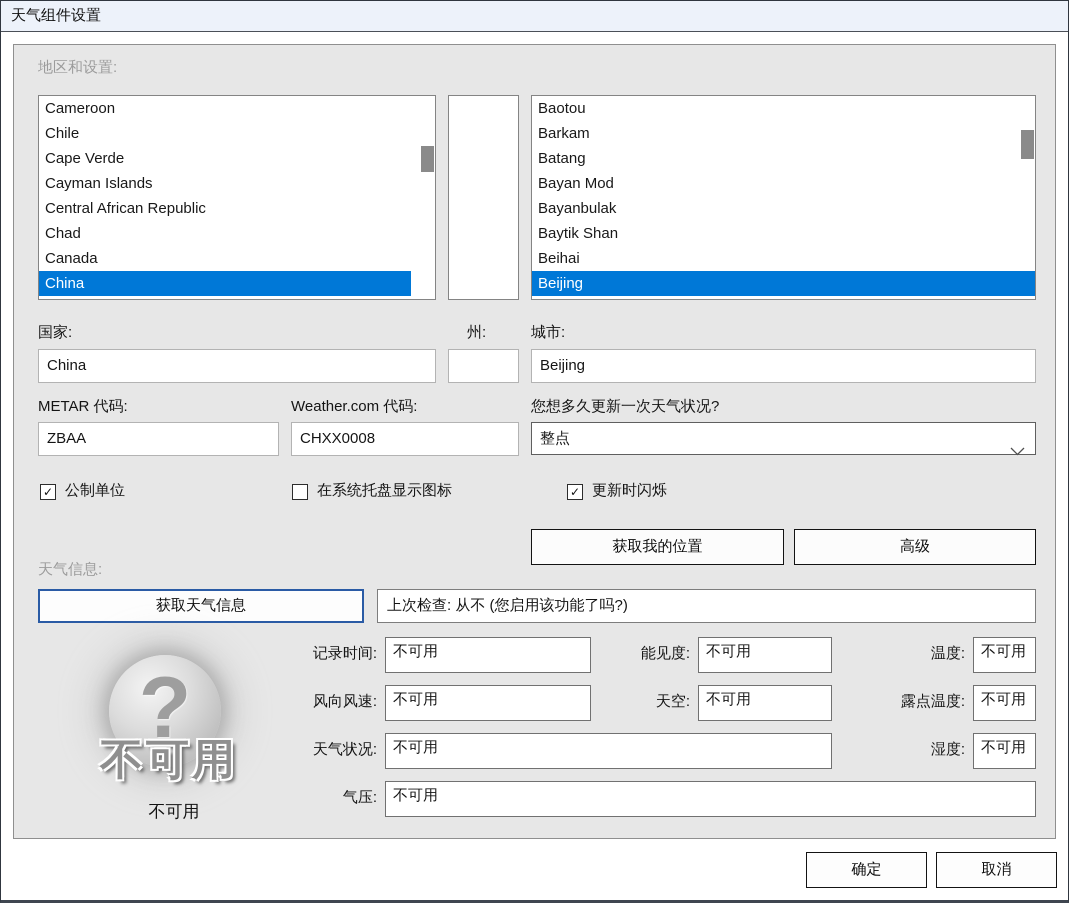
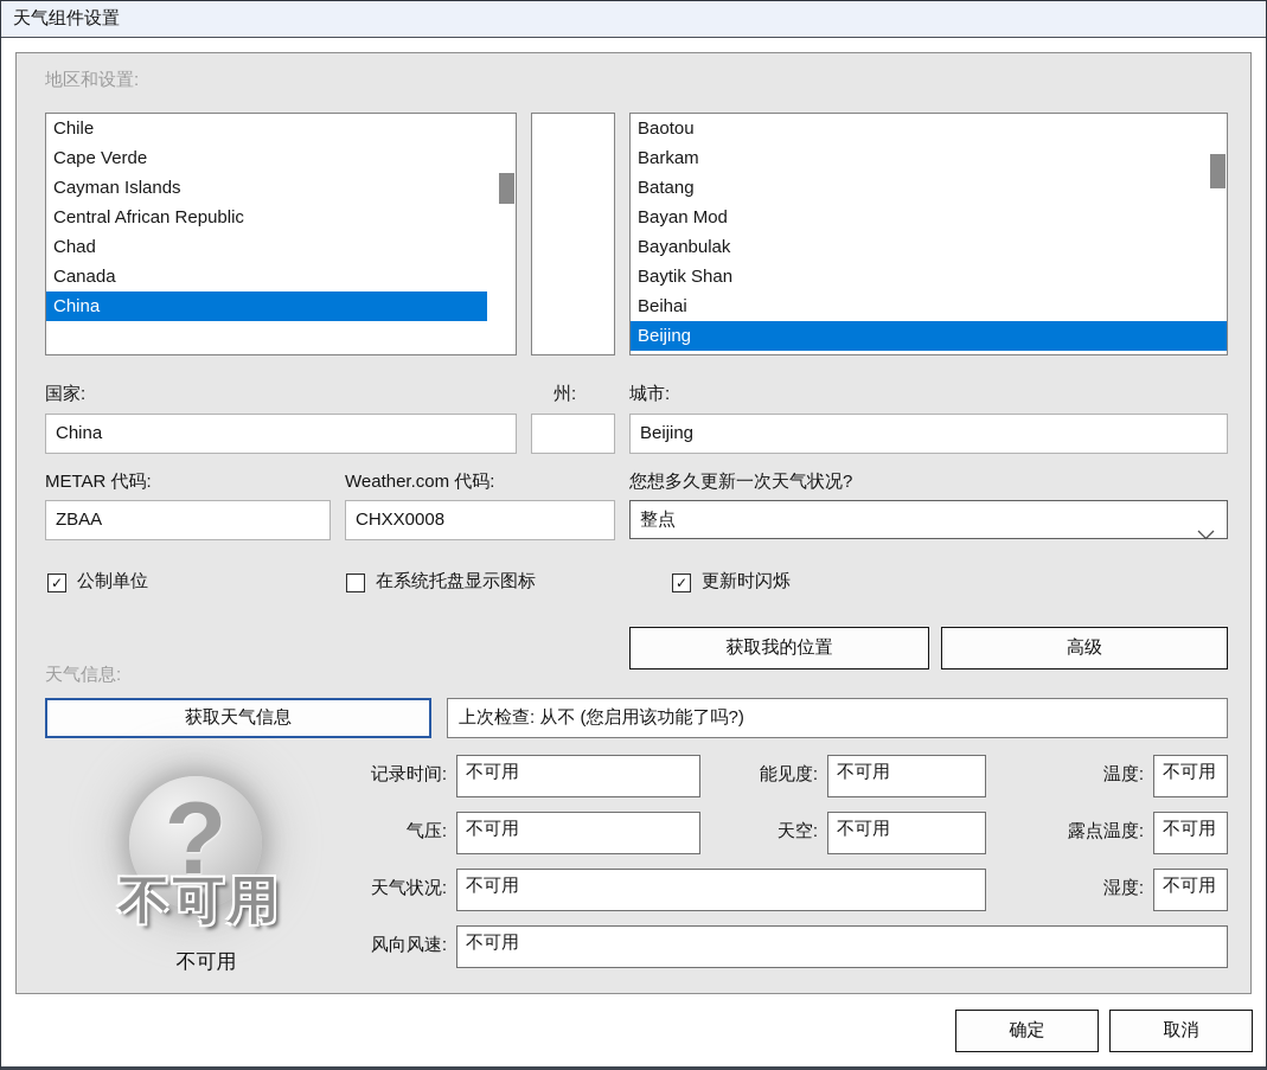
  天气组件设置
  地区和设置:
- Cameroon
  Chile
  Cape Verde
  Cayman Islands
  Central African Republic
  Chad
  Canada
  China
  Baotou
  Barkam
  Batang
  Bayan Mod
  Bayanbulak
  Baytik Shan
  Beihai
  Beijing
  国家:
  州:
  城市:
  China
  Beijing
  METAR 代码:
  Weather.com 代码:
  您想多久更新一次天气状况?
  ZBAA
  CHXX0008
  整点
  ✓
  公制单位
  在系统托盘显示图标
  ✓
  更新时闪烁
  获取我的位置
  高级
  天气信息:
  获取天气信息
  上次检查: 从不 (您启用该功能了吗?)
  记录时间:
  不可用
  能见度:
  不可用
  温度:
  不可用
- 风向风速:
+ 气压:
  不可用
  天空:
  不可用
  露点温度:
  不可用
  天气状况:
  不可用
  湿度:
  不可用
- 气压:
+ 风向风速:
  不可用
  ?
  不可用
  不可用
  确定
  取消
